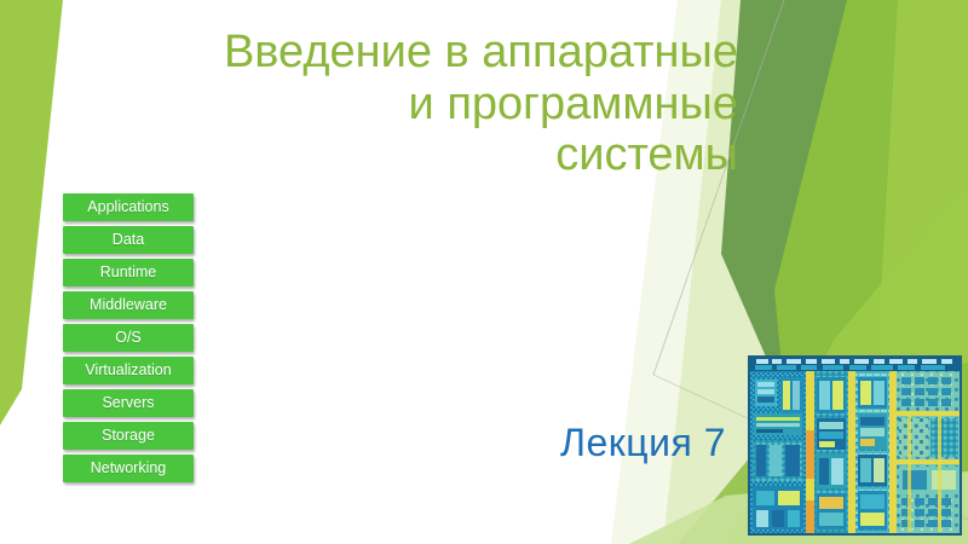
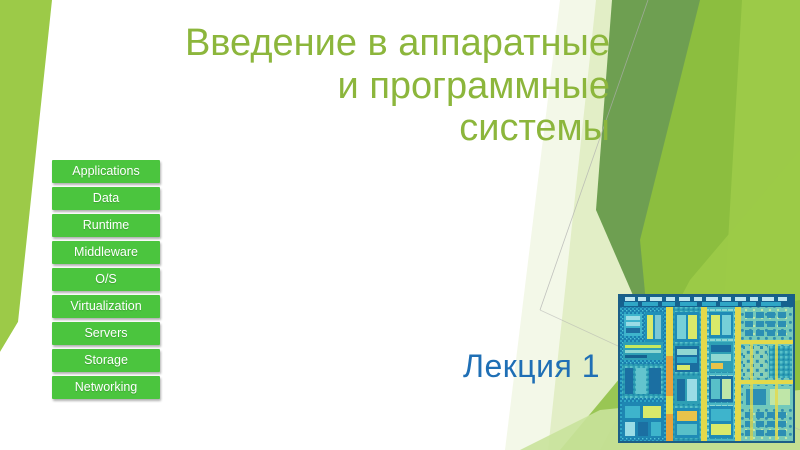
  Введение в аппаратные
  и программные
  системы
- Лекция 7
+ Лекция 1
  Applications
  Data
  Runtime
  Middleware
  O/S
  Virtualization
  Servers
  Storage
  Networking
